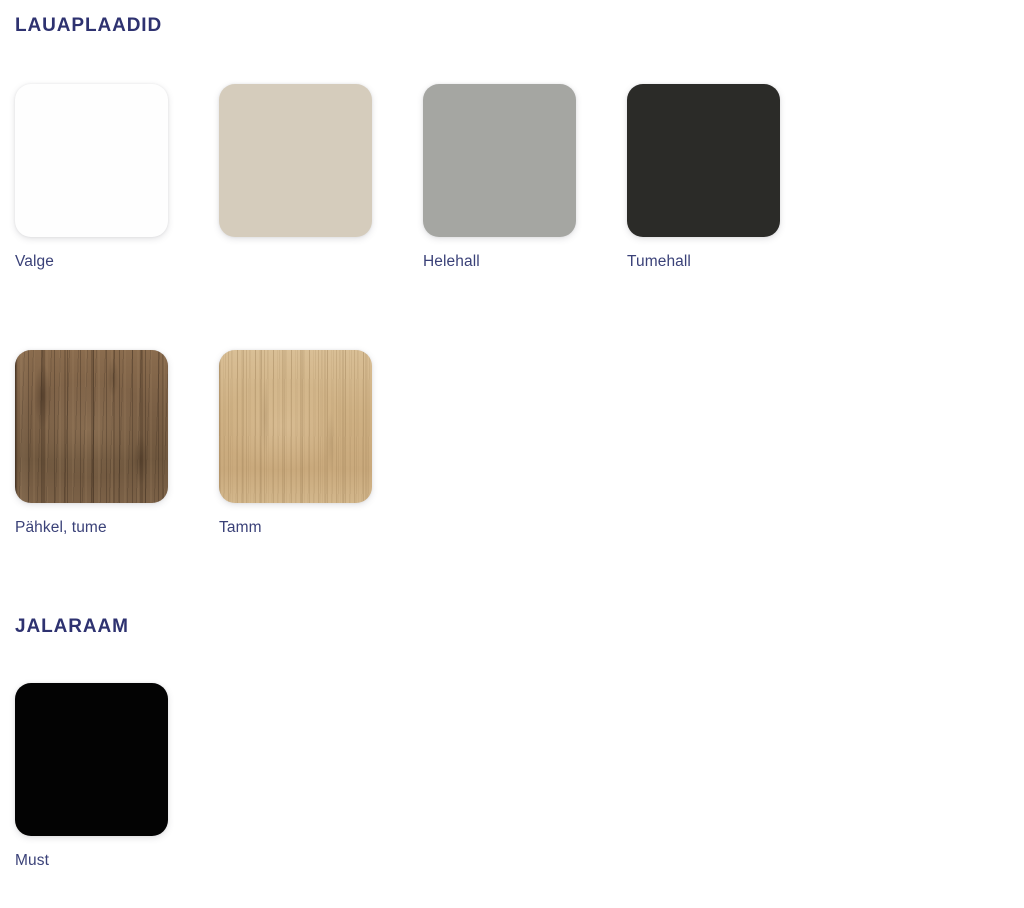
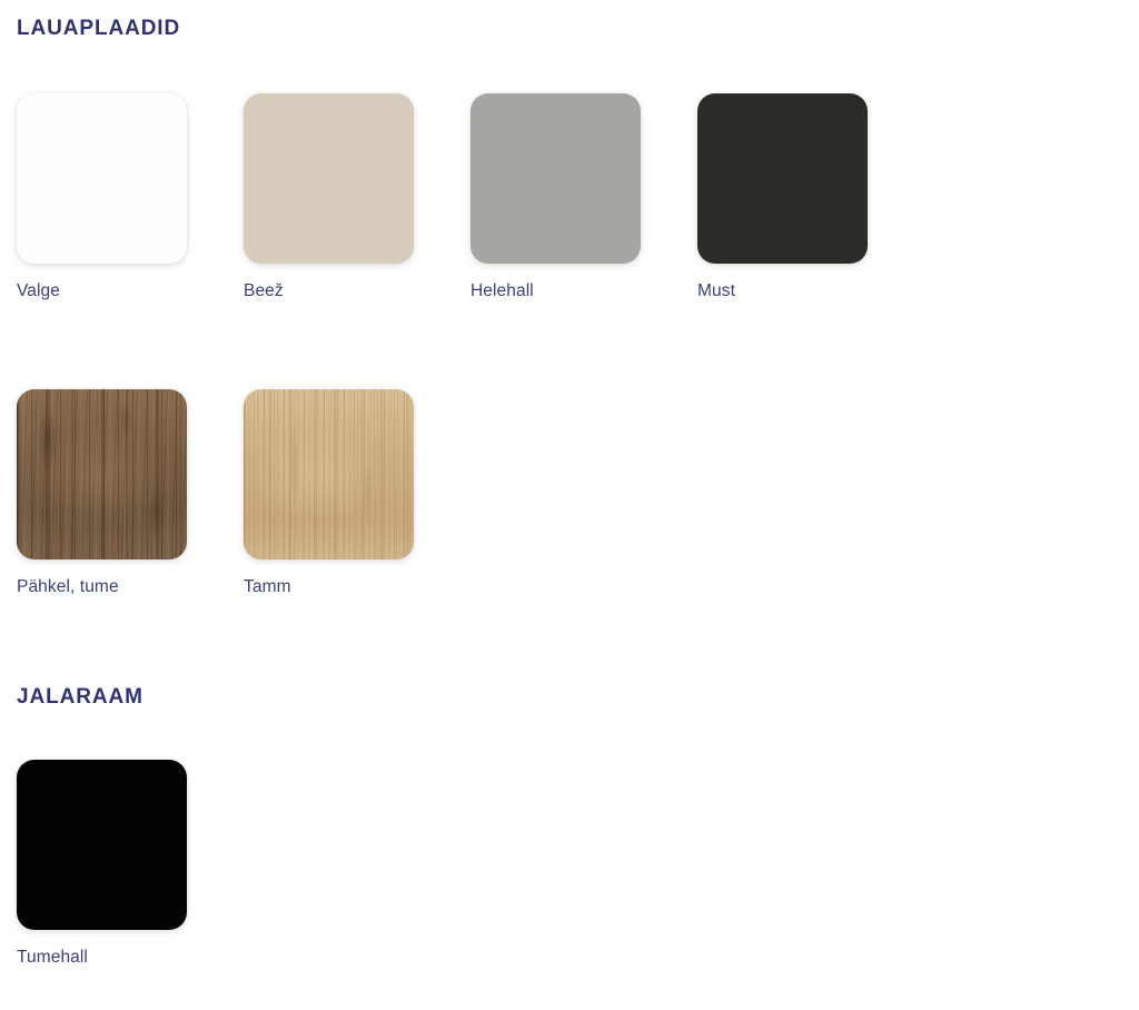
  LAUAPLAADID
  Valge
+ Beež
  Helehall
- Tumehall
+ Must
  Pähkel, tume
  Tamm
  JALARAAM
- Must
+ Tumehall
